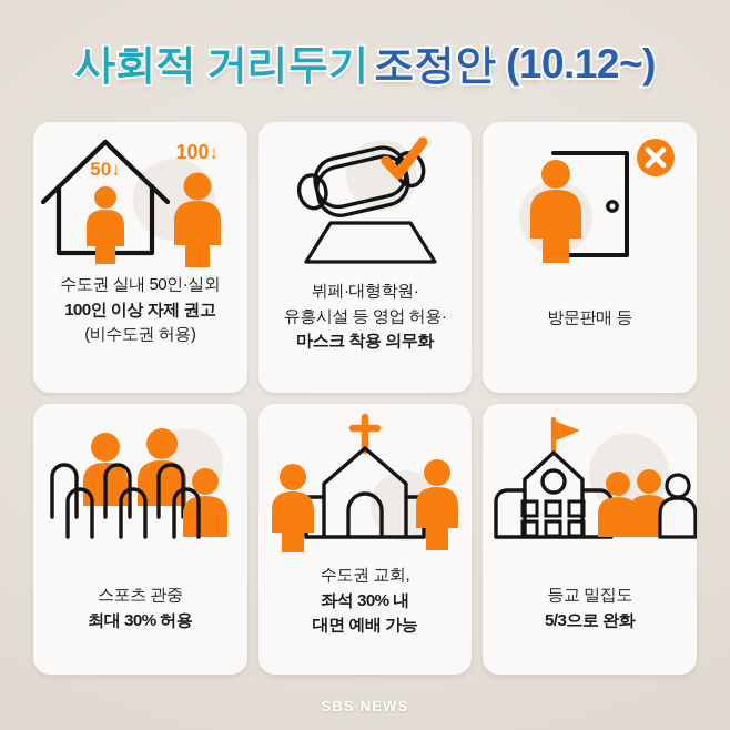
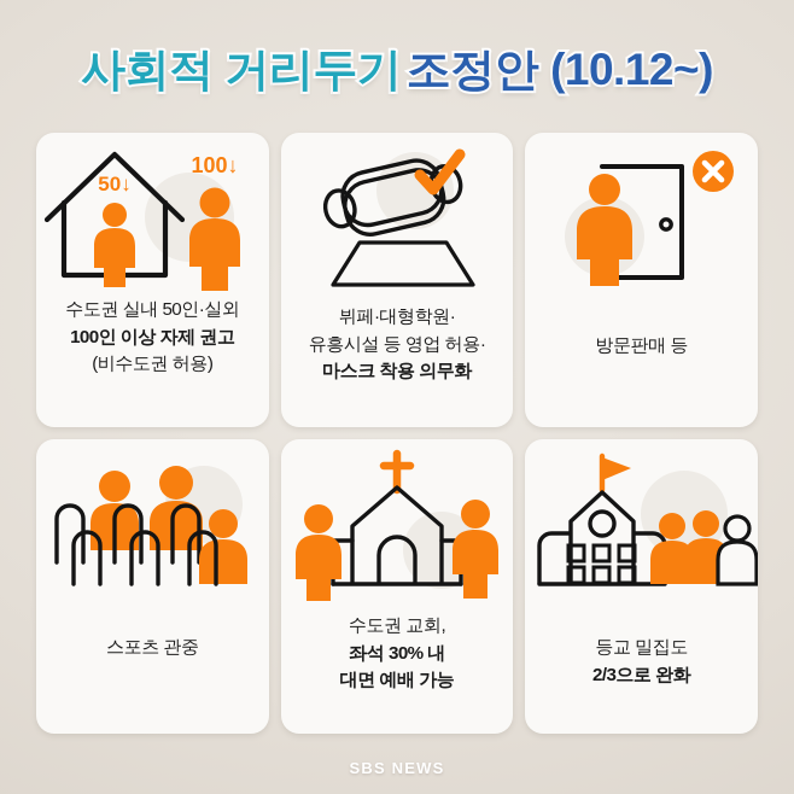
  사회적 거리두기 조정안 (10.12~)
  50↓
  100↓
  수도권 실내 50인·실외
  100인 이상 자제 권고
  (비수도권 허용)
  뷔페·대형학원·
  유흥시설 등 영업 허용·
  마스크 착용 의무화
  방문판매 등
  스포츠 관중
- 최대 30% 허용
  수도권 교회,
  좌석 30% 내
  대면 예배 가능
  등교 밀집도
- 5/3으로 완화
+ 2/3으로 완화
  SBS NEWS
